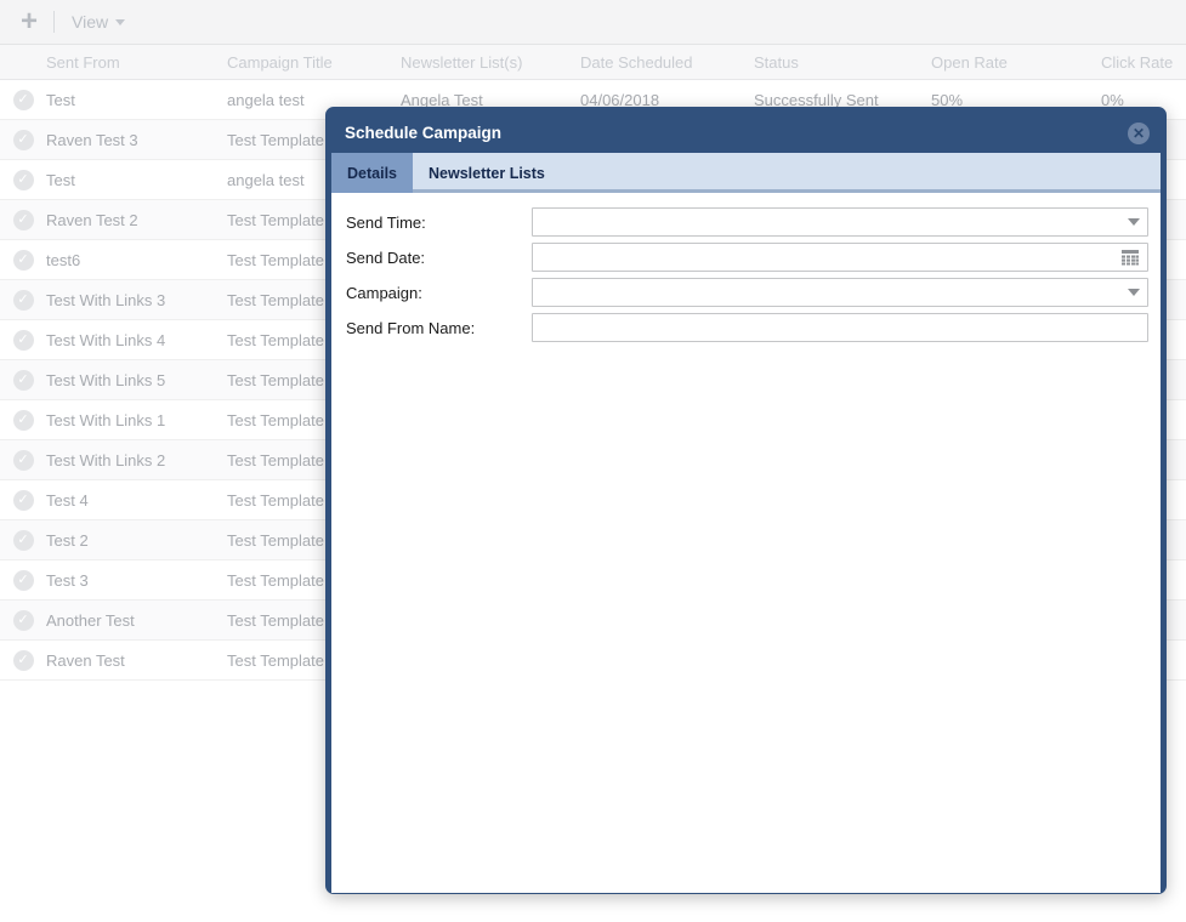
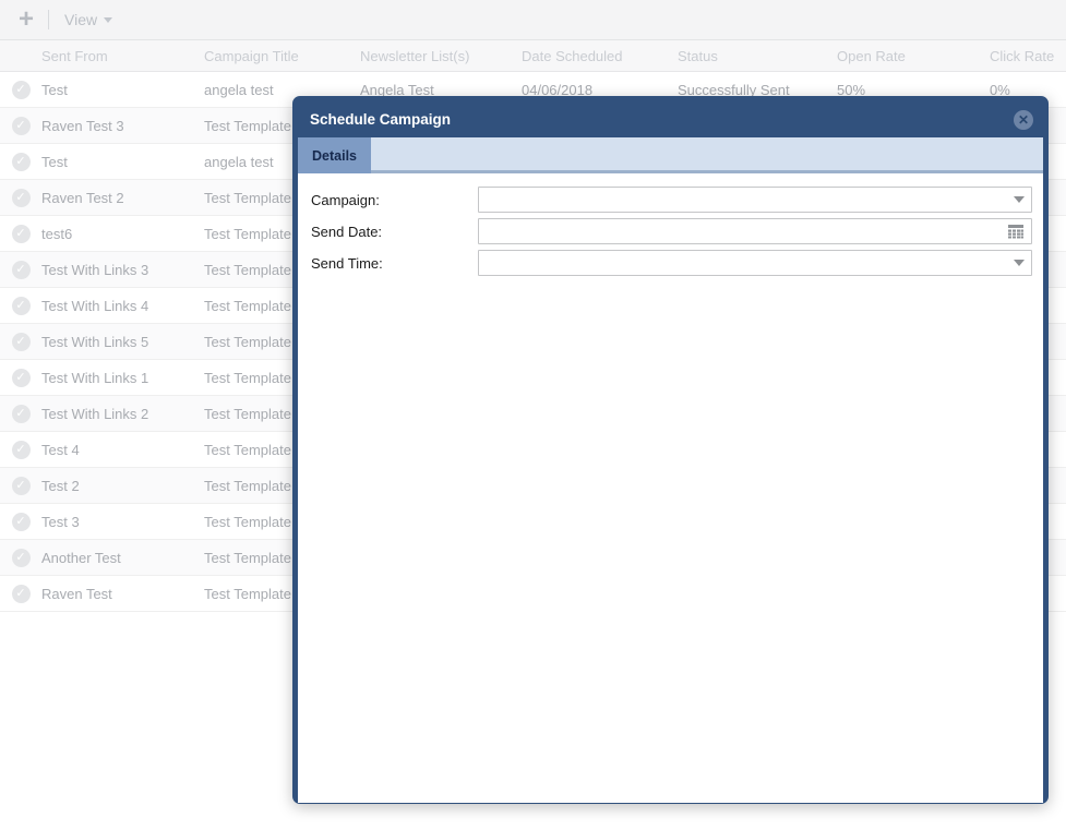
  +
  View
  Sent From
  Campaign Title
  Newsletter List(s)
  Date Scheduled
  Status
  Open Rate
  Click Rate
  ✓
  Test
  angela test
  Angela Test
  04/06/2018
  Successfully Sent
  50%
  0%
  ✓
  Raven Test 3
  Test Template
  ✓
  Test
  angela test
  ✓
  Raven Test 2
  Test Template
  ✓
  test6
  Test Template
  ✓
  Test With Links 3
  Test Template
  ✓
  Test With Links 4
  Test Template
  ✓
  Test With Links 5
  Test Template
  ✓
  Test With Links 1
  Test Template
  ✓
  Test With Links 2
  Test Template
  ✓
  Test 4
  Test Template
  ✓
  Test 2
  Test Template
  ✓
  Test 3
  Test Template
  ✓
  Another Test
  Test Template
  ✓
  Raven Test
  Test Template
  Schedule Campaign
  ✕
  Details
- Newsletter Lists
- Send Time:
+ Campaign:
  Send Date:
- Campaign:
+ Send Time:
- Send From Name:
